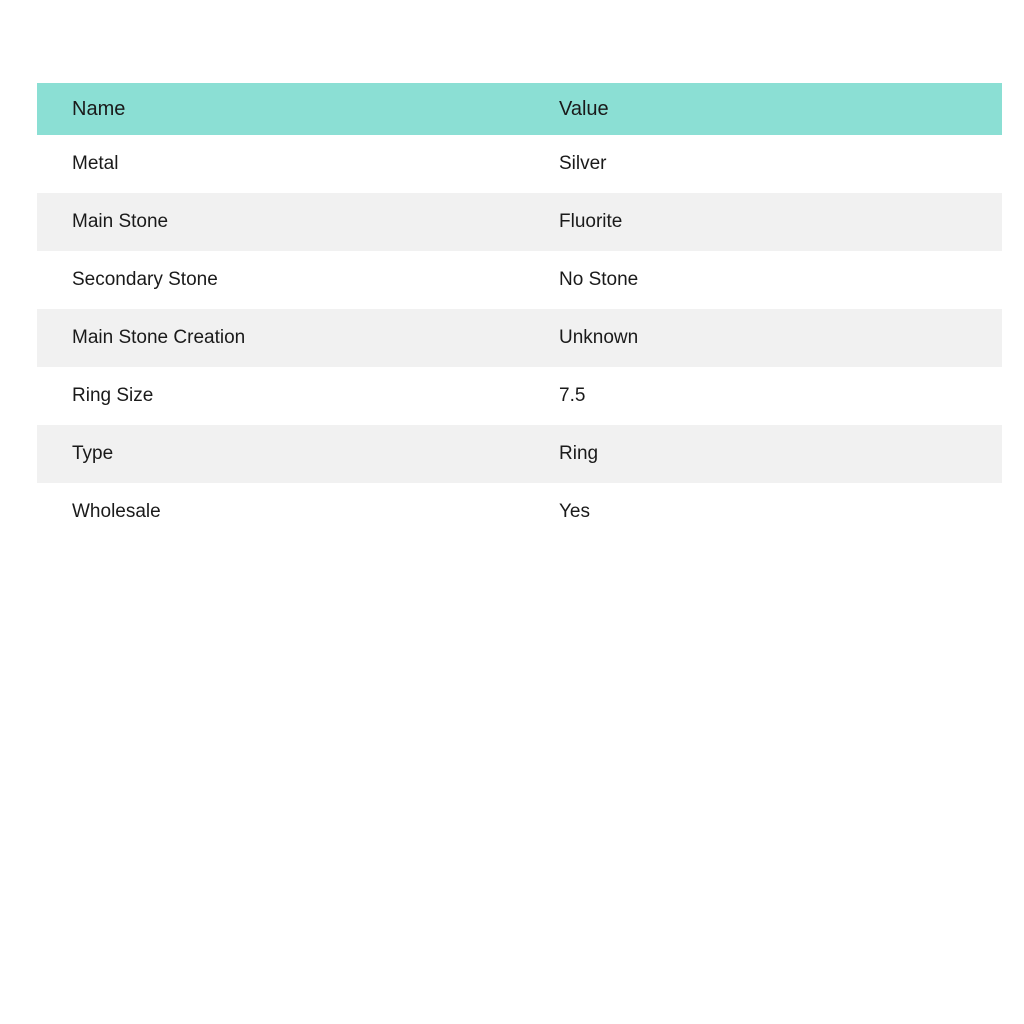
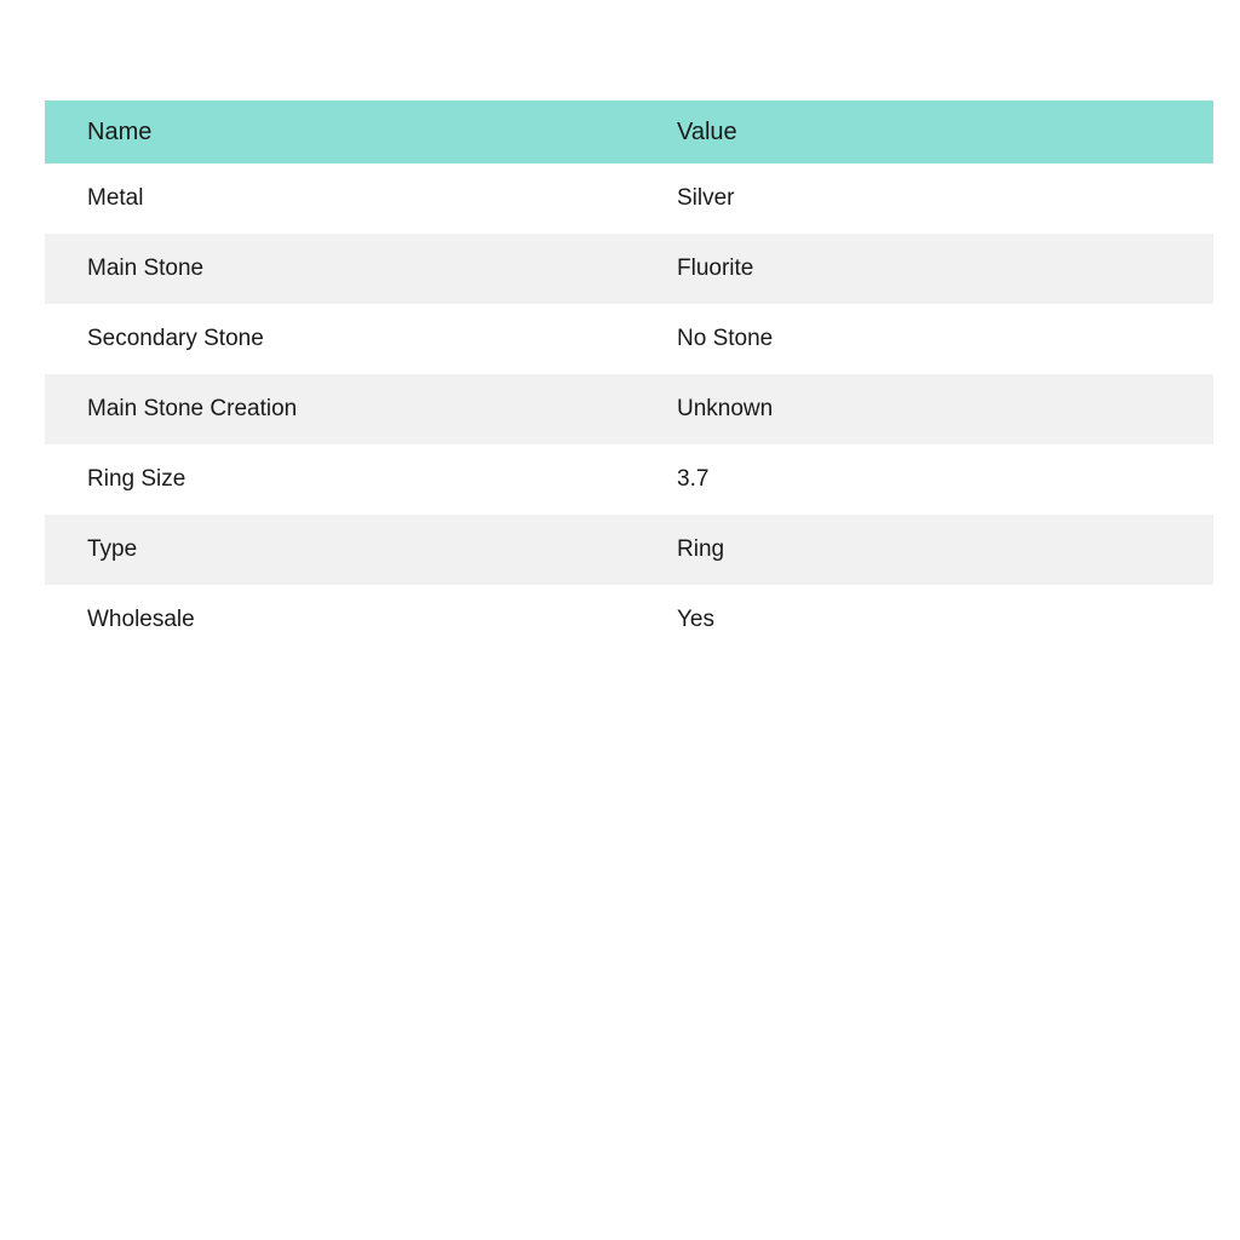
  Name	Value
  Metal	Silver
  Main Stone	Fluorite
  Secondary Stone	No Stone
  Main Stone Creation	Unknown
- Ring Size	7.5
+ Ring Size	3.7
  Type	Ring
  Wholesale	Yes
